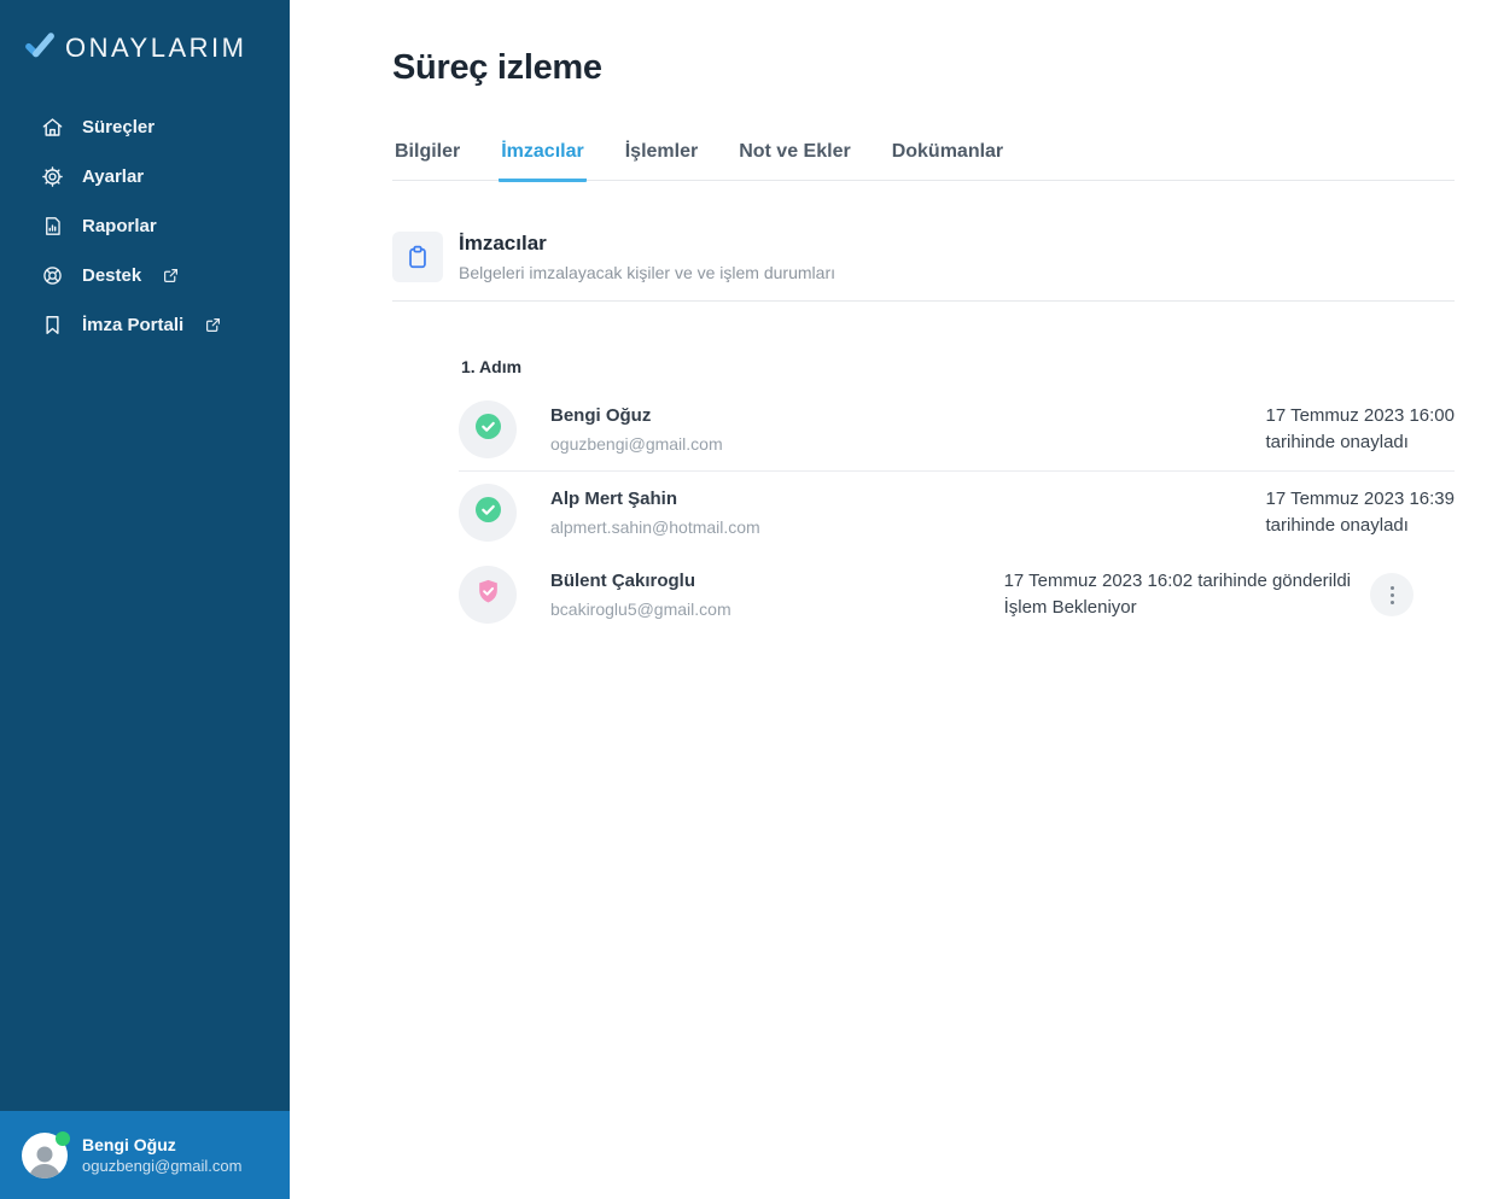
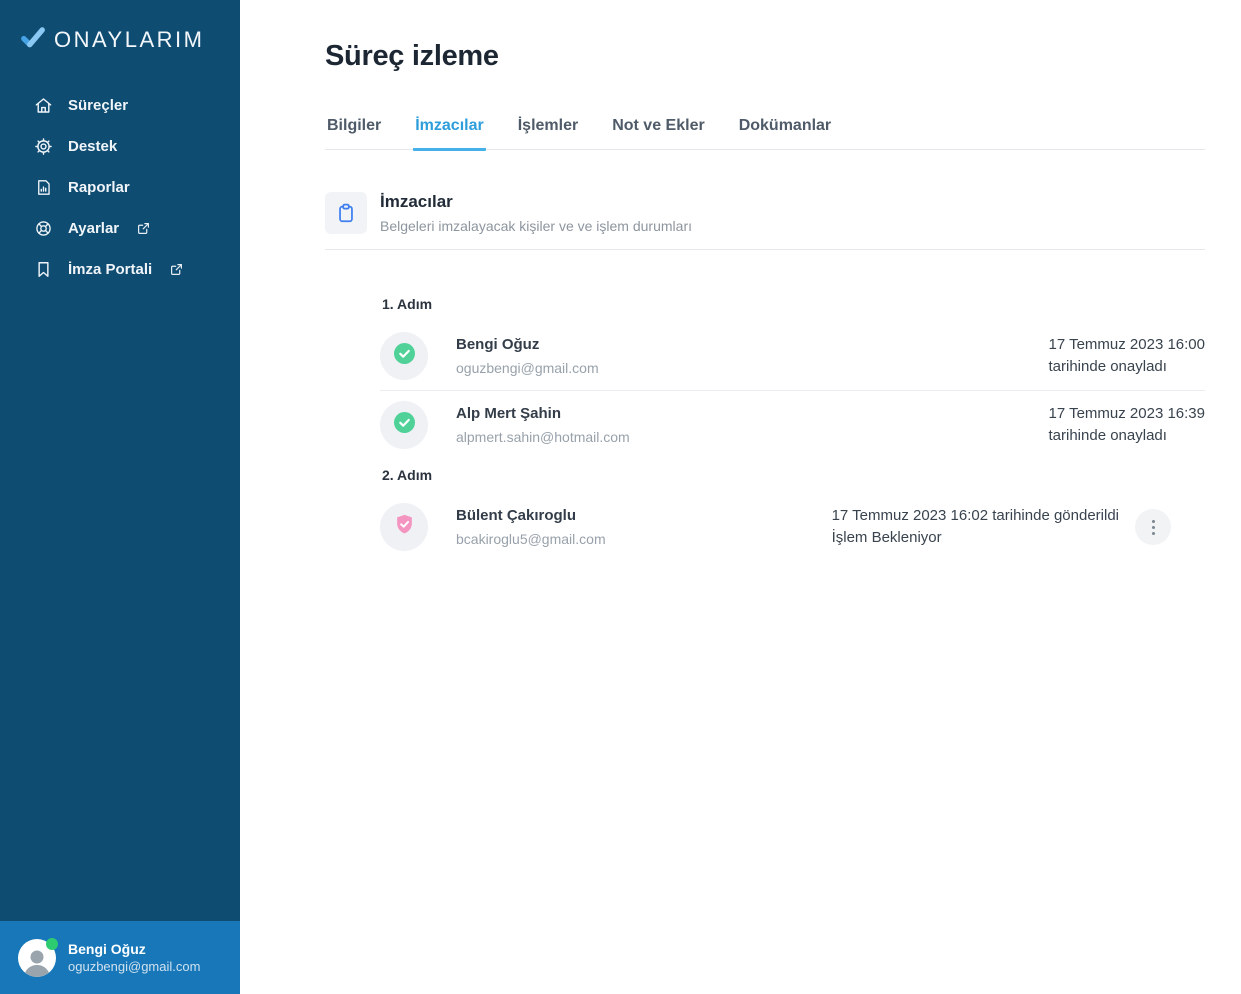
  ONAYLARIM
  Süreçler
- Ayarlar
+ Destek
  Raporlar
- Destek
+ Ayarlar
  İmza Portali
  Bengi Oğuz
  oguzbengi@gmail.com
  Süreç izleme
  Bilgiler
  İmzacılar
  İşlemler
  Not ve Ekler
  Dokümanlar
  İmzacılar
  Belgeleri imzalayacak kişiler ve ve işlem durumları
  1. Adım
  Bengi Oğuz
  oguzbengi@gmail.com
  17 Temmuz 2023 16:00
  tarihinde onayladı
  Alp Mert Şahin
  alpmert.sahin@hotmail.com
  17 Temmuz 2023 16:39
  tarihinde onayladı
+ 2. Adım
  Bülent Çakıroglu
  bcakiroglu5@gmail.com
  17 Temmuz 2023 16:02 tarihinde gönderildi
  İşlem Bekleniyor
